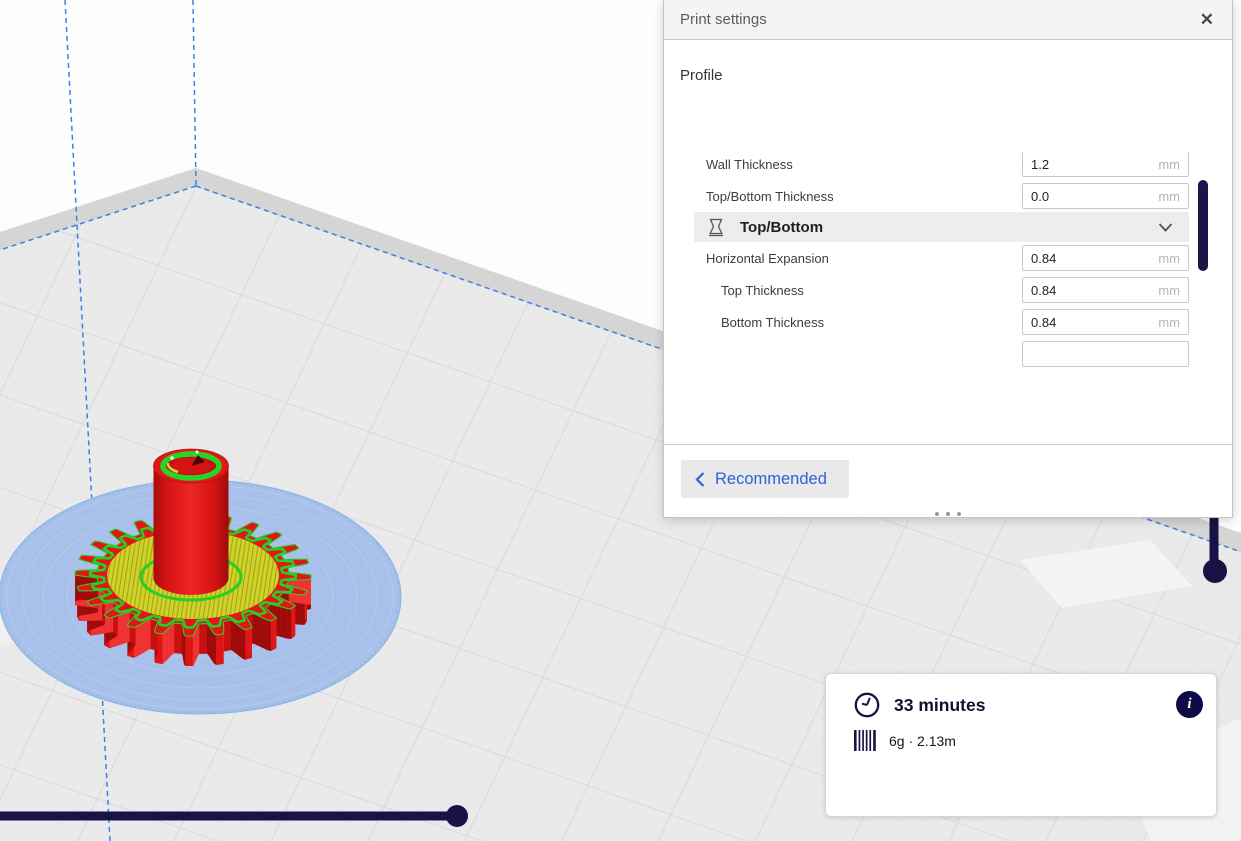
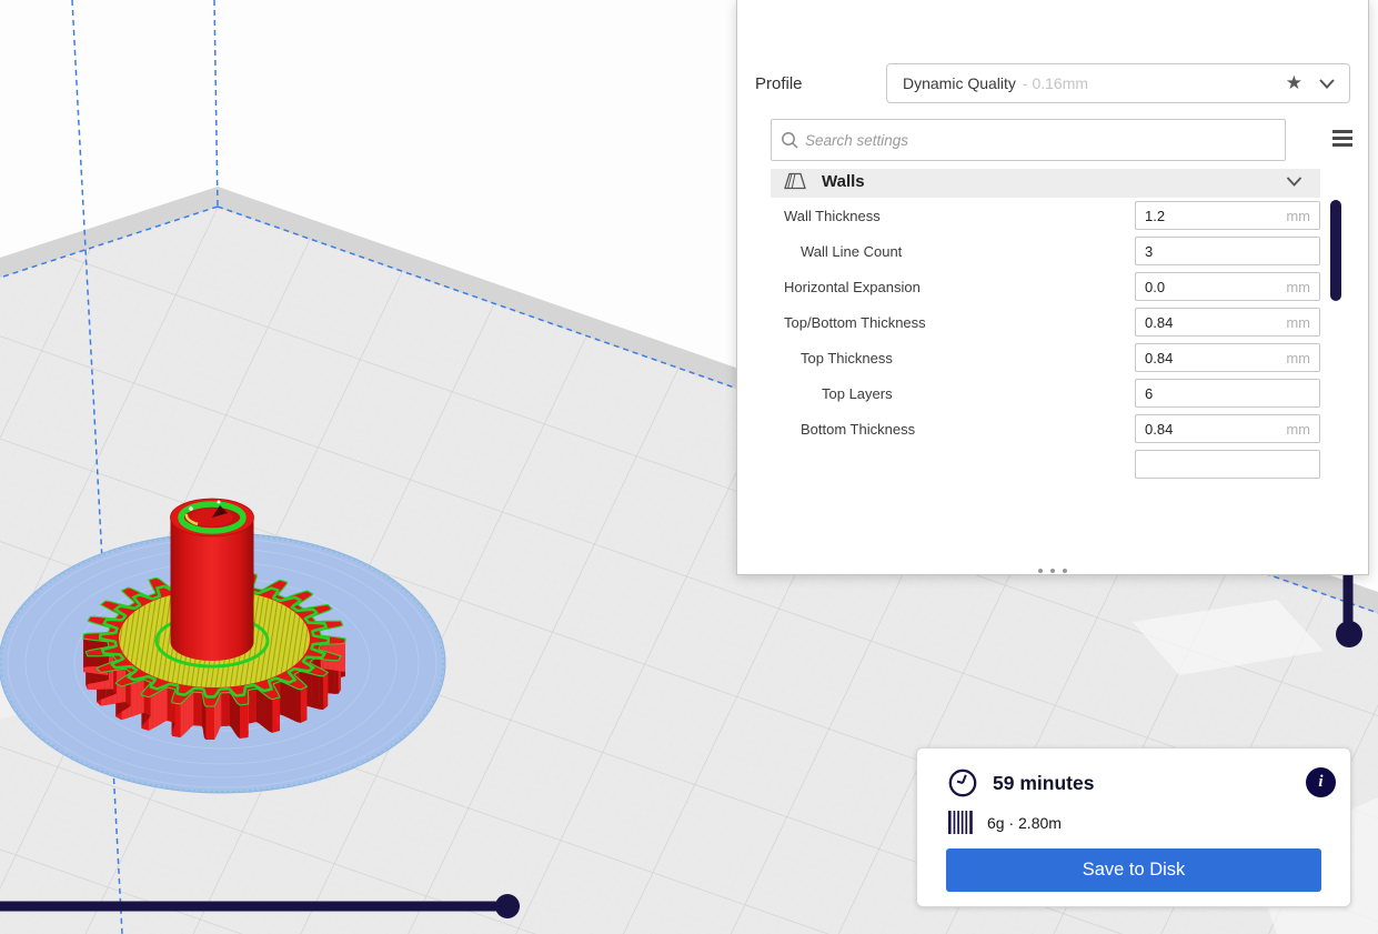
- Print settings
- ✕
  Profile
+ Dynamic Quality
+ - 0.16mm
+ ★
+ Search settings
+ Walls
  Wall Thickness
  1.2
  mm
+ Wall Line Count
+ 3
- Top/Bottom Thickness
+ Horizontal Expansion
  0.0
  mm
- Top/Bottom
- Horizontal Expansion
+ Top/Bottom Thickness
  0.84
  mm
  Top Thickness
  0.84
  mm
+ Top Layers
+ 6
  Bottom Thickness
  0.84
  mm
- Recommended
- 33 minutes
+ 59 minutes
  i
- 6g · 2.13m
+ 6g · 2.80m
+ Save to Disk
